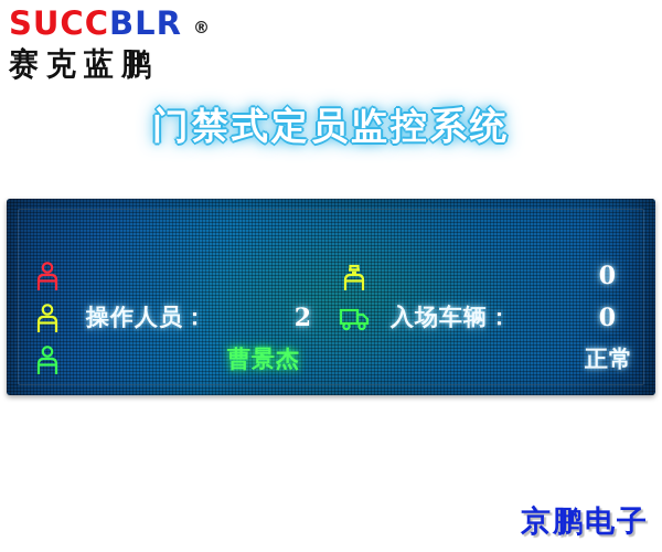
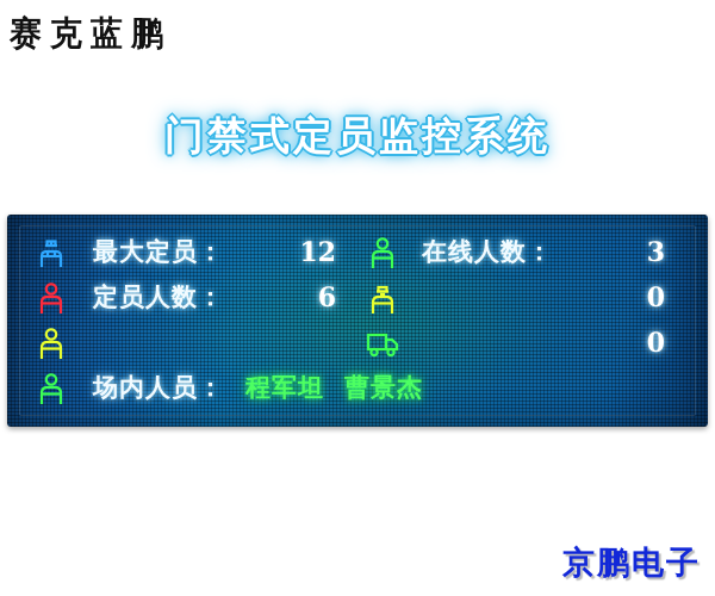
- SUCCBLR
- ®
  赛克蓝鹏
  门禁式定员监控系统
+ 最大定员：
+ 12
+ 在线人数：
+ 3
+ 定员人数：
+ 6
  0
- 操作人员：
- 2
- 入场车辆：
  0
+ 场内人员：
+ 程军坦
  曹景杰
- 正常
  京鹏电子
